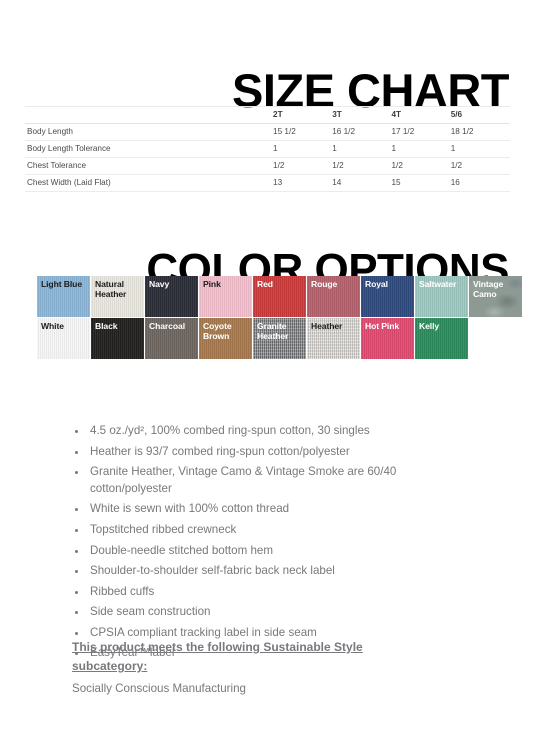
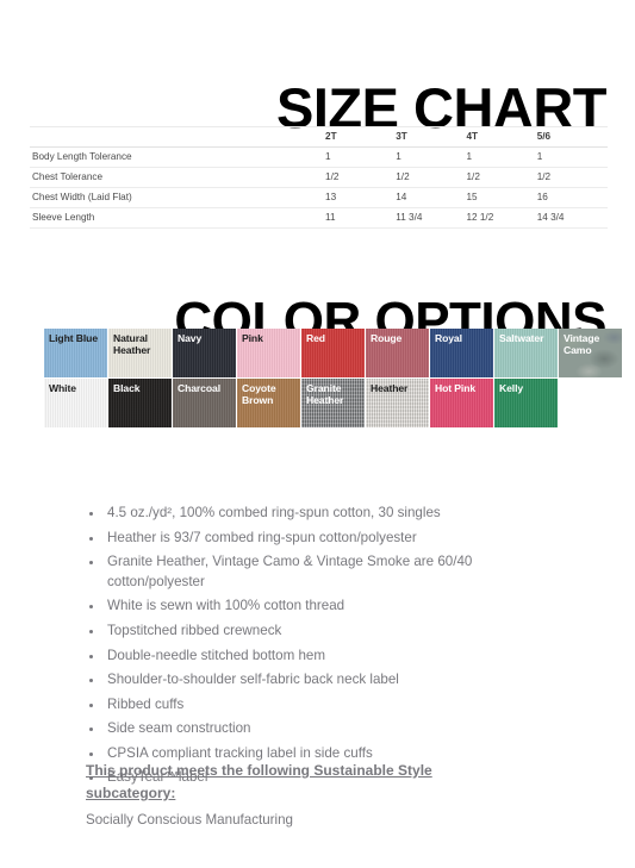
  SIZE CHART
  	2T	3T	4T	5/6
- Body Length	15 1/2	16 1/2	17 1/2	18 1/2
  Body Length Tolerance	1	1	1	1
  Chest Tolerance	1/2	1/2	1/2	1/2
  Chest Width (Laid Flat)	13	14	15	16
+ Sleeve Length	11	11 3/4	12 1/2	14 3/4
  COLOR OPTIONS
  Light Blue
  Natural Heather
  Navy
  Pink
  Red
  Rouge
  Royal
  Saltwater
  Vintage Camo
  White
  Black
  Charcoal
  Coyote Brown
  Granite Heather
  Heather
  Hot Pink
  Kelly
  4.5 oz./yd², 100% combed ring-spun cotton, 30 singles
  Heather is 93/7 combed ring-spun cotton/polyester
  Granite Heather, Vintage Camo & Vintage Smoke are 60/40 cotton/polyester
  White is sewn with 100% cotton thread
  Topstitched ribbed crewneck
  Double-needle stitched bottom hem
  Shoulder-to-shoulder self-fabric back neck label
  Ribbed cuffs
  Side seam construction
- CPSIA compliant tracking label in side seam
+ CPSIA compliant tracking label in side cuffs
  EasyTear™label
  This product meets the following Sustainable Style subcategory:
  Socially Conscious Manufacturing
